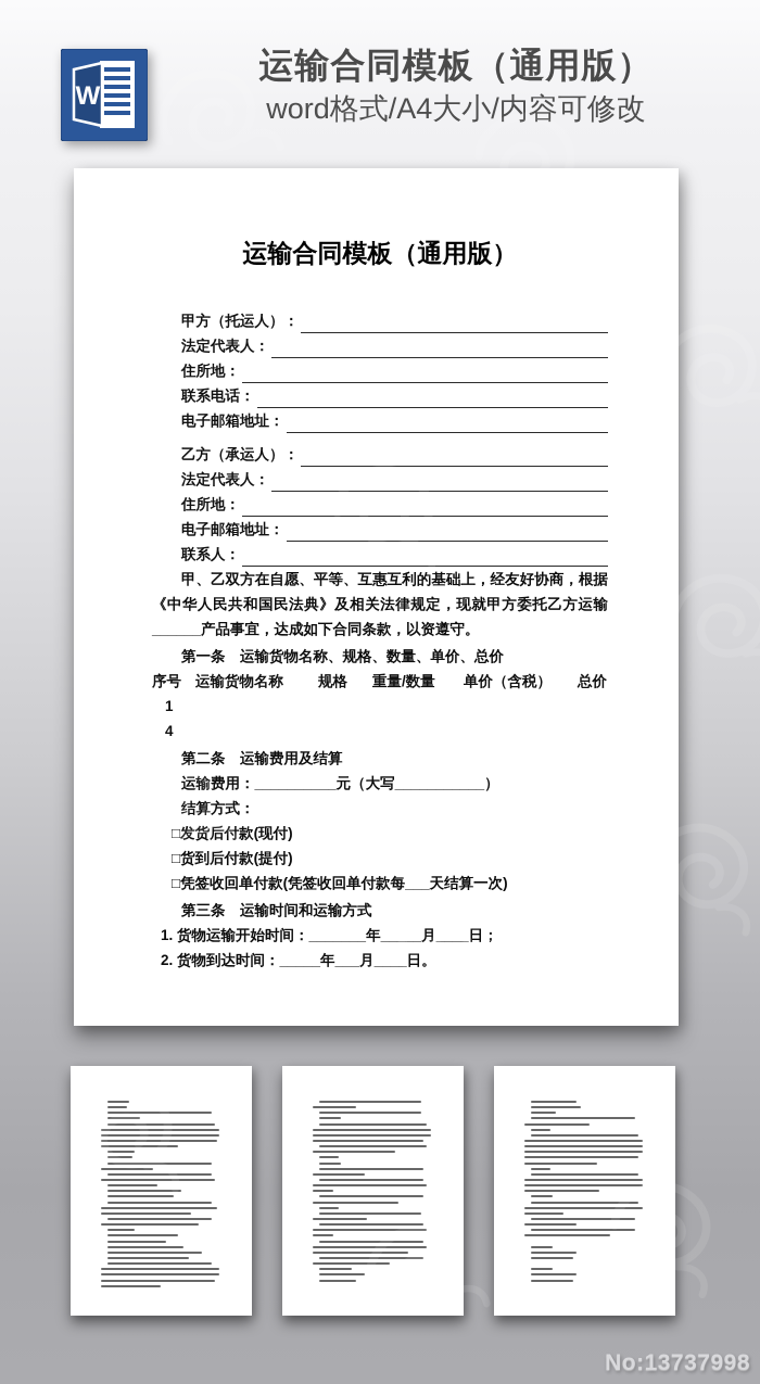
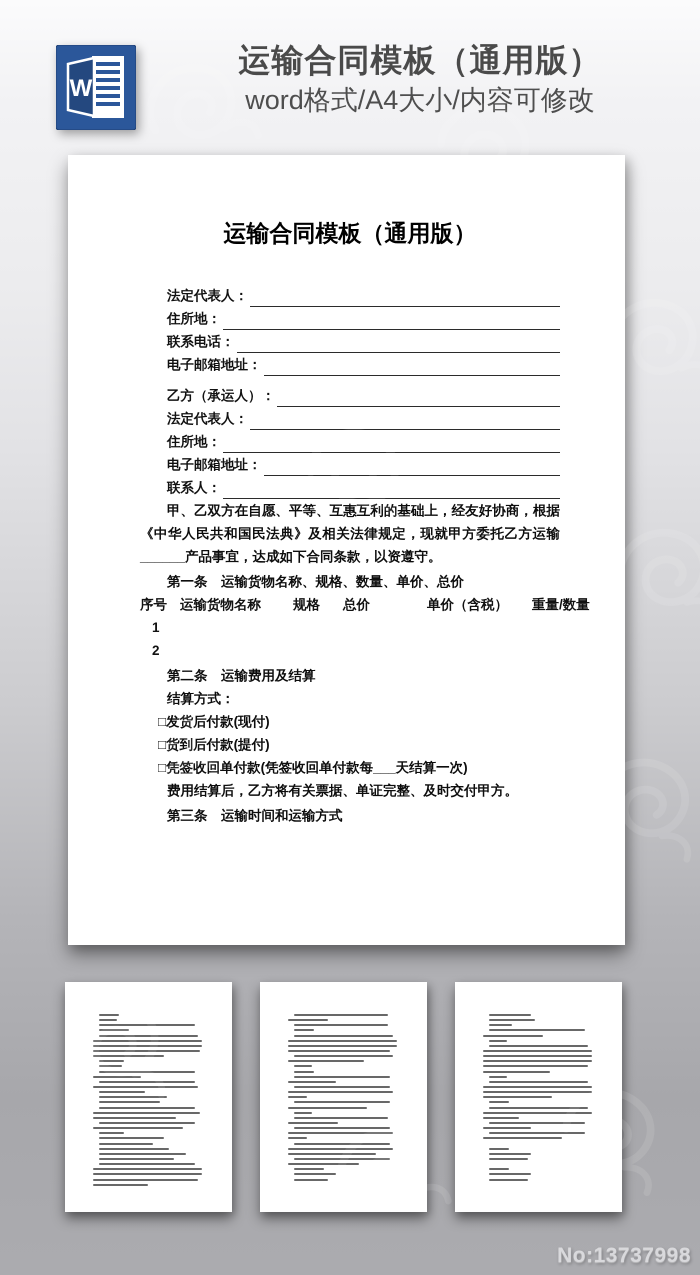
  W
  运输合同模板（通用版）
  word格式/A4大小/内容可修改
  运输合同模板（通用版）
- 甲方（托运人）：
  法定代表人：
  住所地：
  联系电话：
  电子邮箱地址：
  乙方（承运人）：
  法定代表人：
  住所地：
  电子邮箱地址：
  联系人：
  甲、乙双方在自愿、平等、互惠互利的基础上，经友好协商，根据《中华人民共和国民法典》及相关法律规定，现就甲方委托乙方运输______产品事宜，达成如下合同条款，以资遵守。
  第一条 运输货物名称、规格、数量、单价、总价
  序号
  运输货物名称
  规格
- 重量/数量
+ 总价
  单价（含税）
- 总价
+ 重量/数量
  1
- 4
+ 2
  第二条 运输费用及结算
- 运输费用：__________元（大写___________）
  结算方式：
  □发货后付款(现付)
  □货到后付款(提付)
  □凭签收回单付款(凭签收回单付款每___天结算一次)
+ 费用结算后，乙方将有关票据、单证完整、及时交付甲方。
  第三条 运输时间和运输方式
- 1. 货物运输开始时间：_______年_____月____日；
- 2. 货物到达时间：_____年___月____日。
  No:13737998
